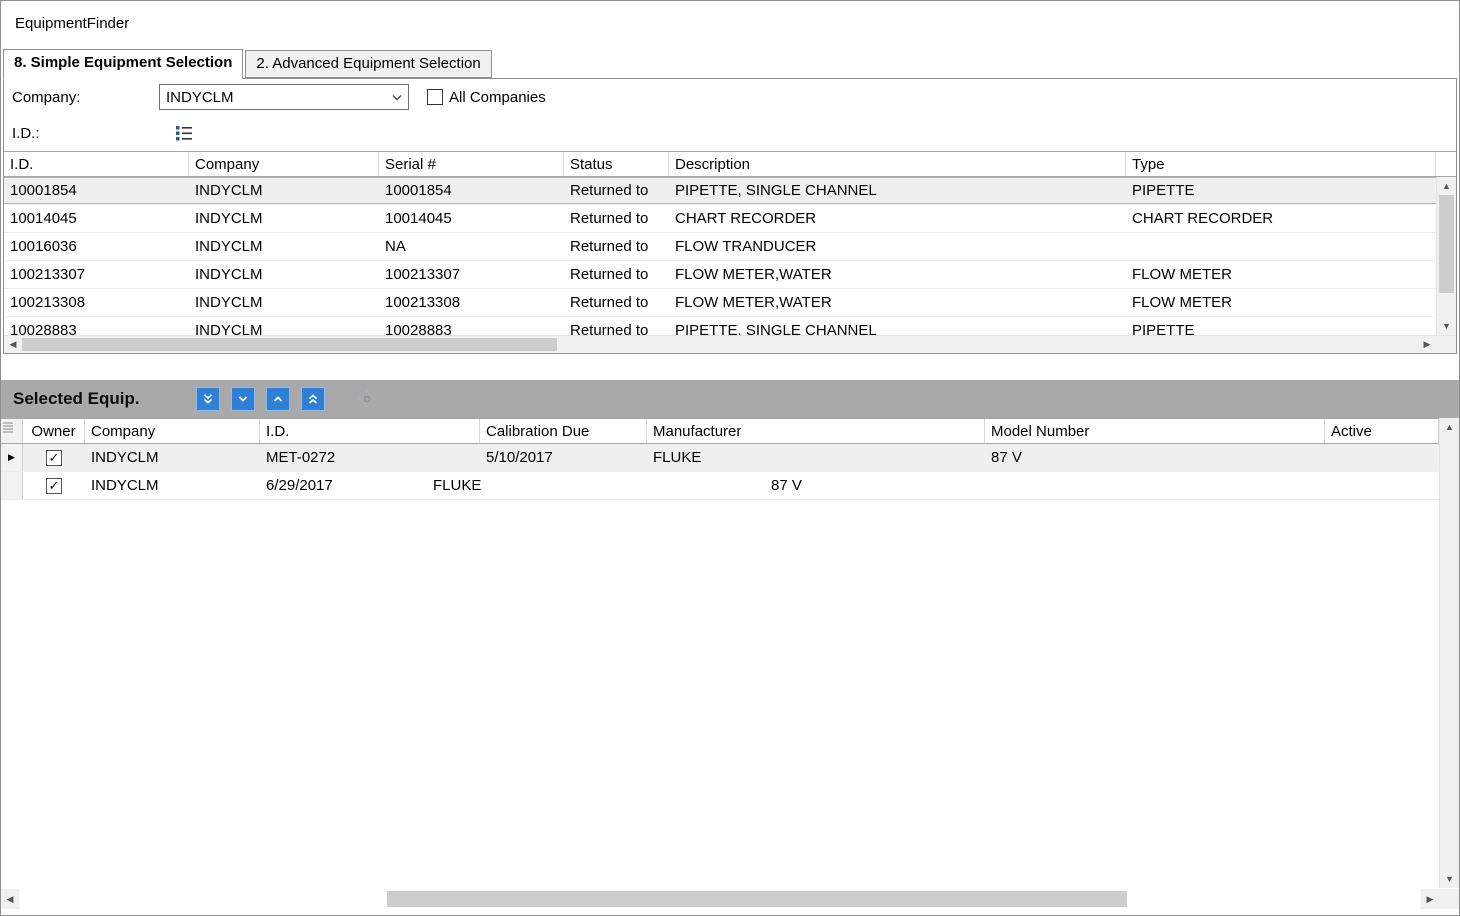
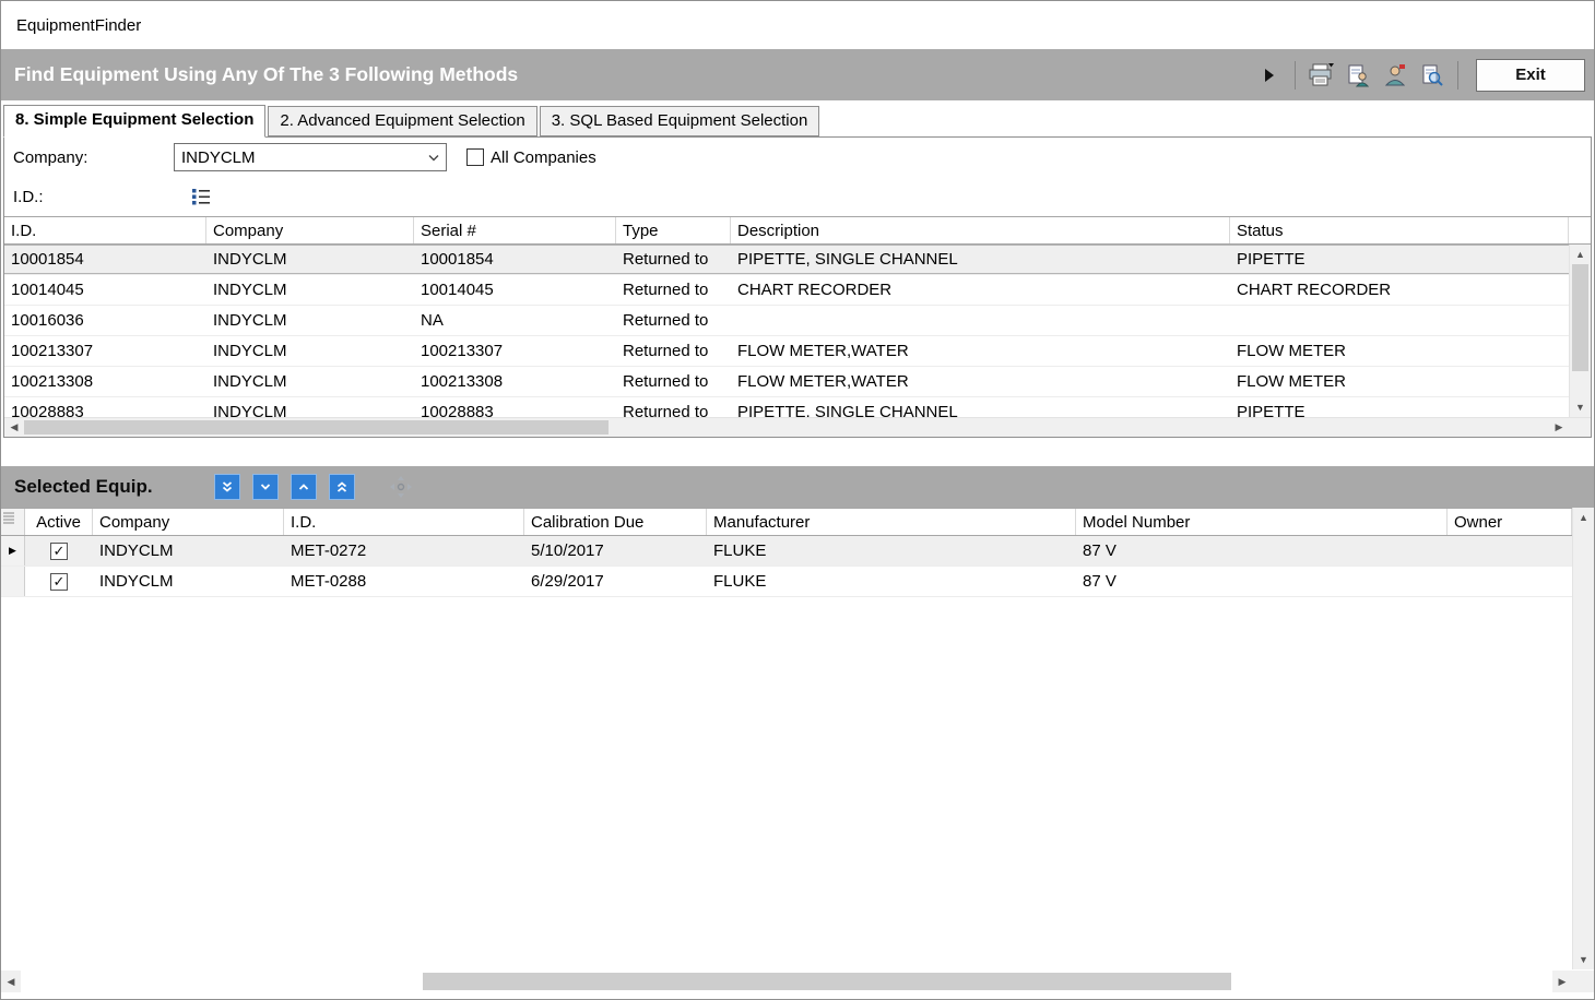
  EquipmentFinder
+ Find Equipment Using Any Of The 3 Following Methods
+ Exit
  8. Simple Equipment Selection
  2. Advanced Equipment Selection
+ 3. SQL Based Equipment Selection
  Company:
  INDYCLM
  All Companies
  I.D.:
  I.D.
  Company
  Serial #
- Status
+ Type
  Description
- Type
+ Status
  10001854
  INDYCLM
  10001854
  Returned to
  PIPETTE, SINGLE CHANNEL
  PIPETTE
  10014045
  INDYCLM
  10014045
  Returned to
  CHART RECORDER
  CHART RECORDER
  10016036
  INDYCLM
  NA
  Returned to
- FLOW TRANDUCER
  100213307
  INDYCLM
  100213307
  Returned to
  FLOW METER,WATER
  FLOW METER
  100213308
  INDYCLM
  100213308
  Returned to
  FLOW METER,WATER
  FLOW METER
  10028883
  INDYCLM
  10028883
  Returned to
  PIPETTE, SINGLE CHANNEL
  PIPETTE
  ▲
  ▼
  ◀
  ▶
  Selected Equip.
- Owner
+ Active
  Company
  I.D.
  Calibration Due
  Manufacturer
  Model Number
- Active
+ Owner
  ▶
  INDYCLM
  MET-0272
  5/10/2017
  FLUKE
  87 V
  INDYCLM
+ MET-0288
  6/29/2017
  FLUKE
  87 V
  ▲
  ▼
  ◀
  ▶
